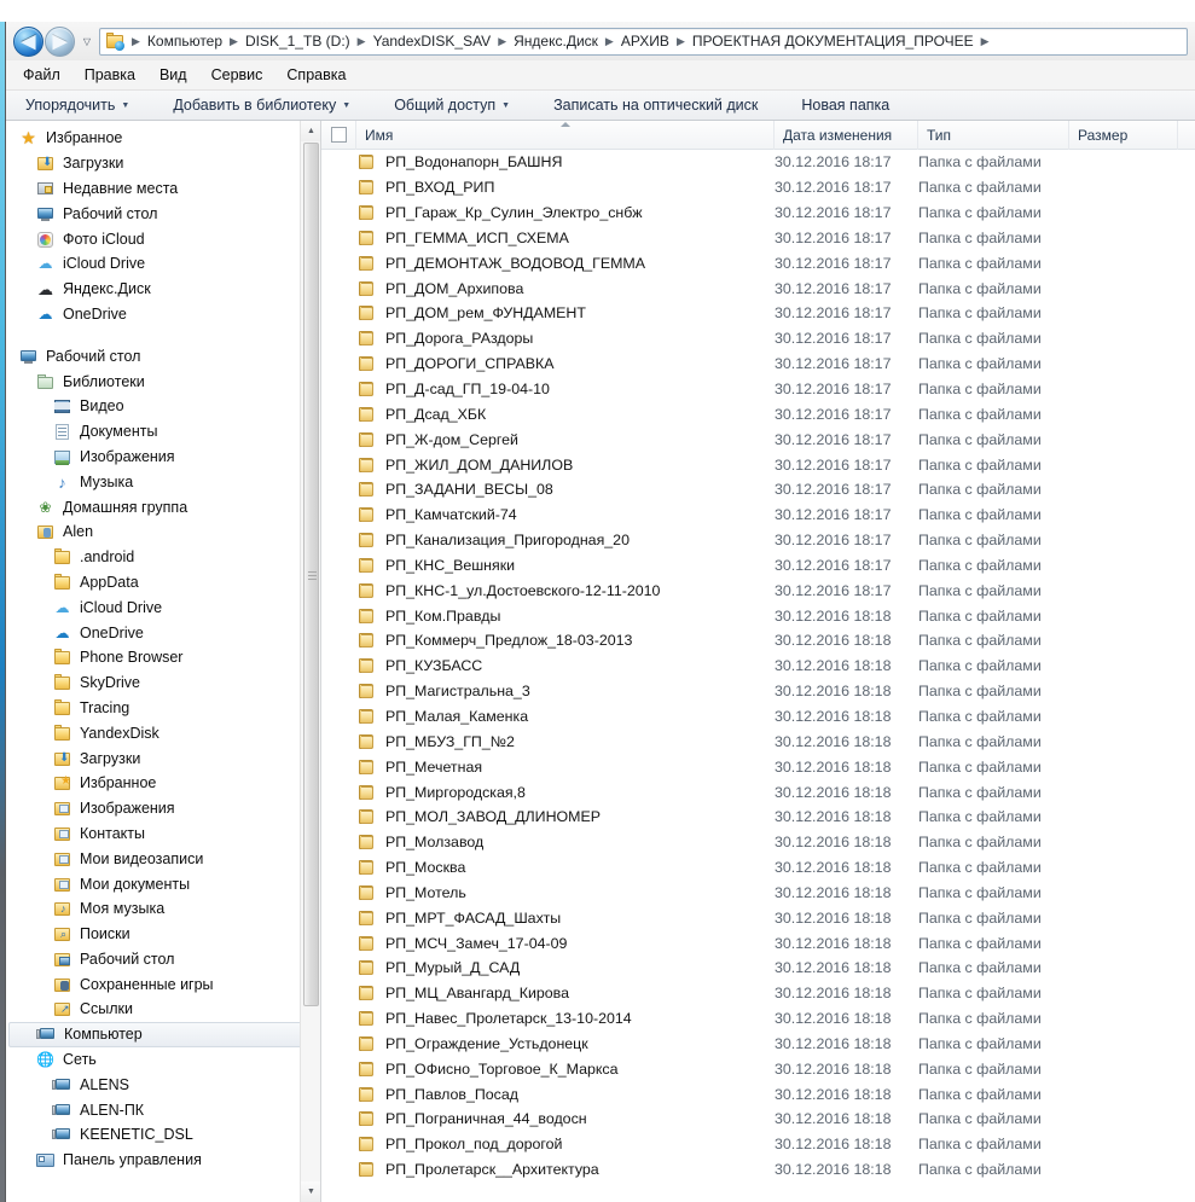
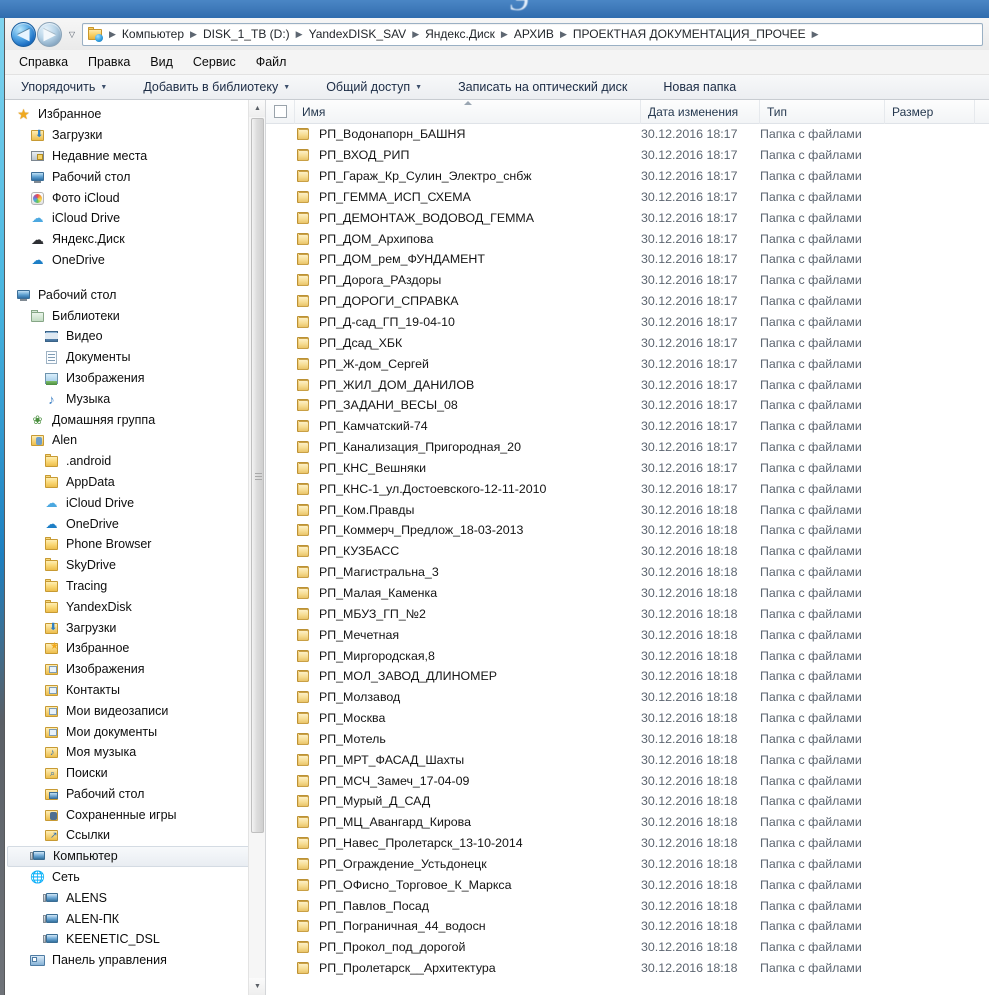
+ Э
  ◀
  ▶
  ▽
  ▶
  Компьютер
  ▶
  DISK_1_TB (D:)
  ▶
  YandexDISK_SAV
  ▶
  Яндекс.Диск
  ▶
  АРХИВ
  ▶
  ПРОЕКТНАЯ ДОКУМЕНТАЦИЯ_ПРОЧЕЕ
  ▶
- Файл
+ Справка
  Правка
  Вид
  Сервис
- Справка
+ Файл
  Упорядочить
  Добавить в библиотеку
  Общий доступ
  Записать на оптический диск
  Новая папка
  ★
  Избранное
  ⬇
  Загрузки
  Недавние места
  Рабочий стол
  Фото iCloud
  ☁
  iCloud Drive
  ☁
  Яндекс.Диск
  ☁
  OneDrive
  Рабочий стол
  Библиотеки
  Видео
  Документы
  Изображения
  ♪
  Музыка
  ❀
  Домашняя группа
  Alen
  .android
  AppData
  ☁
  iCloud Drive
  ☁
  OneDrive
  Phone Browser
  SkyDrive
  Tracing
  YandexDisk
  ⬇
  Загрузки
  ★
  Избранное
  Изображения
  Контакты
  Мои видеозаписи
  Мои документы
  ♪
  Моя музыка
  ⌕
  Поиски
  Рабочий стол
  Сохраненные игры
  ↗
  Ссылки
  Компьютер
  🌐
  Сеть
  ALENS
  ALEN-ПК
  KEENETIC_DSL
  Панель управления
  Имя
  Дата изменения
  Тип
  Размер
  РП_Водонапорн_БАШНЯ
  30.12.2016 18:17
  Папка с файлами
  РП_ВХОД_РИП
  30.12.2016 18:17
  Папка с файлами
  РП_Гараж_Кр_Сулин_Электро_снбж
  30.12.2016 18:17
  Папка с файлами
  РП_ГЕММА_ИСП_СХЕМА
  30.12.2016 18:17
  Папка с файлами
  РП_ДЕМОНТАЖ_ВОДОВОД_ГЕММА
  30.12.2016 18:17
  Папка с файлами
  РП_ДОМ_Архипова
  30.12.2016 18:17
  Папка с файлами
  РП_ДОМ_рем_ФУНДАМЕНТ
  30.12.2016 18:17
  Папка с файлами
  РП_Дорога_РАздоры
  30.12.2016 18:17
  Папка с файлами
  РП_ДОРОГИ_СПРАВКА
  30.12.2016 18:17
  Папка с файлами
  РП_Д-сад_ГП_19-04-10
  30.12.2016 18:17
  Папка с файлами
  РП_Дсад_ХБК
  30.12.2016 18:17
  Папка с файлами
  РП_Ж-дом_Сергей
  30.12.2016 18:17
  Папка с файлами
  РП_ЖИЛ_ДОМ_ДАНИЛОВ
  30.12.2016 18:17
  Папка с файлами
  РП_ЗАДАНИ_ВЕСЫ_08
  30.12.2016 18:17
  Папка с файлами
  РП_Камчатский-74
  30.12.2016 18:17
  Папка с файлами
  РП_Канализация_Пригородная_20
  30.12.2016 18:17
  Папка с файлами
  РП_КНС_Вешняки
  30.12.2016 18:17
  Папка с файлами
  РП_КНС-1_ул.Достоевского-12-11-2010
  30.12.2016 18:17
  Папка с файлами
  РП_Ком.Правды
  30.12.2016 18:18
  Папка с файлами
  РП_Коммерч_Предлож_18-03-2013
  30.12.2016 18:18
  Папка с файлами
  РП_КУЗБАСС
  30.12.2016 18:18
  Папка с файлами
  РП_Магистральна_3
  30.12.2016 18:18
  Папка с файлами
  РП_Малая_Каменка
  30.12.2016 18:18
  Папка с файлами
  РП_МБУЗ_ГП_№2
  30.12.2016 18:18
  Папка с файлами
  РП_Мечетная
  30.12.2016 18:18
  Папка с файлами
  РП_Миргородская,8
  30.12.2016 18:18
  Папка с файлами
  РП_МОЛ_ЗАВОД_ДЛИНОМЕР
  30.12.2016 18:18
  Папка с файлами
  РП_Молзавод
  30.12.2016 18:18
  Папка с файлами
  РП_Москва
  30.12.2016 18:18
  Папка с файлами
  РП_Мотель
  30.12.2016 18:18
  Папка с файлами
  РП_МРТ_ФАСАД_Шахты
  30.12.2016 18:18
  Папка с файлами
  РП_МСЧ_Замеч_17-04-09
  30.12.2016 18:18
  Папка с файлами
  РП_Мурый_Д_САД
  30.12.2016 18:18
  Папка с файлами
  РП_МЦ_Авангард_Кирова
  30.12.2016 18:18
  Папка с файлами
  РП_Навес_Пролетарск_13-10-2014
  30.12.2016 18:18
  Папка с файлами
  РП_Ограждение_Устьдонецк
  30.12.2016 18:18
  Папка с файлами
  РП_ОФисно_Торговое_К_Маркса
  30.12.2016 18:18
  Папка с файлами
  РП_Павлов_Посад
  30.12.2016 18:18
  Папка с файлами
  РП_Пограничная_44_водосн
  30.12.2016 18:18
  Папка с файлами
  РП_Прокол_под_дорогой
  30.12.2016 18:18
  Папка с файлами
  РП_Пролетарск__Архитектура
  30.12.2016 18:18
  Папка с файлами
